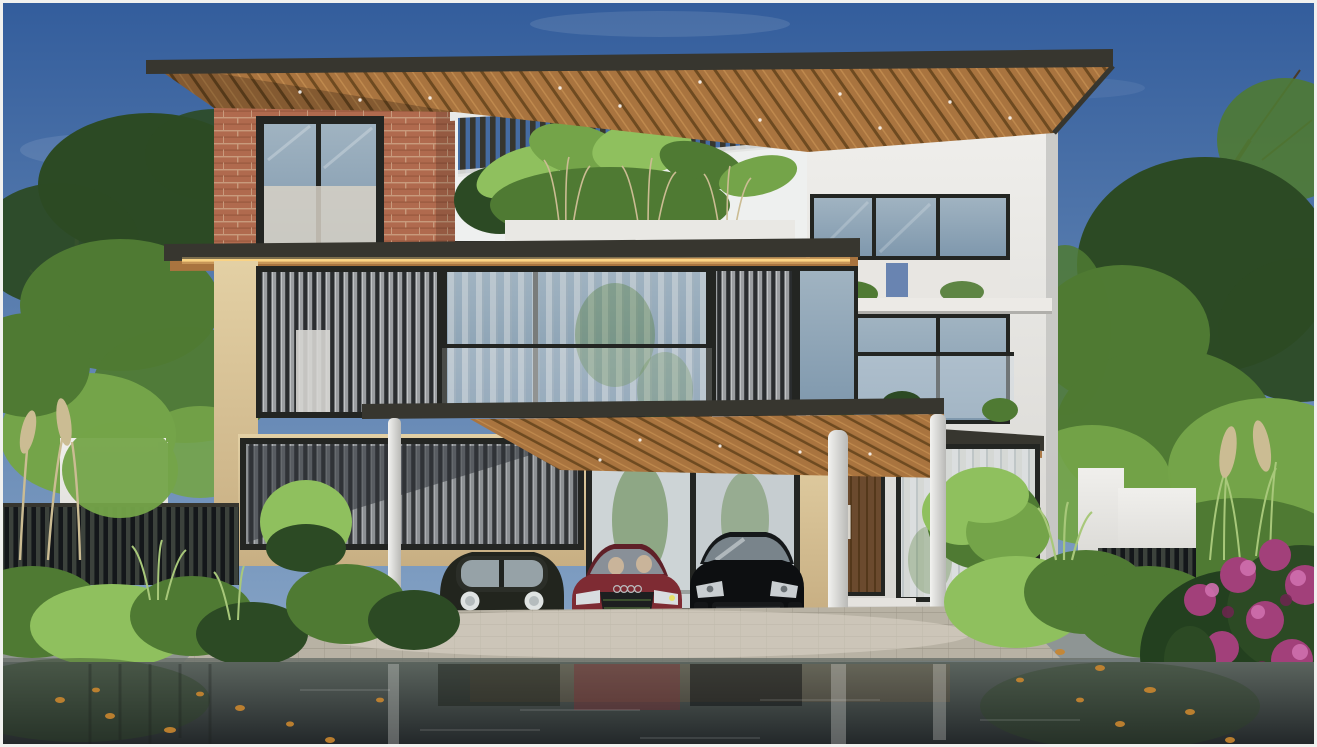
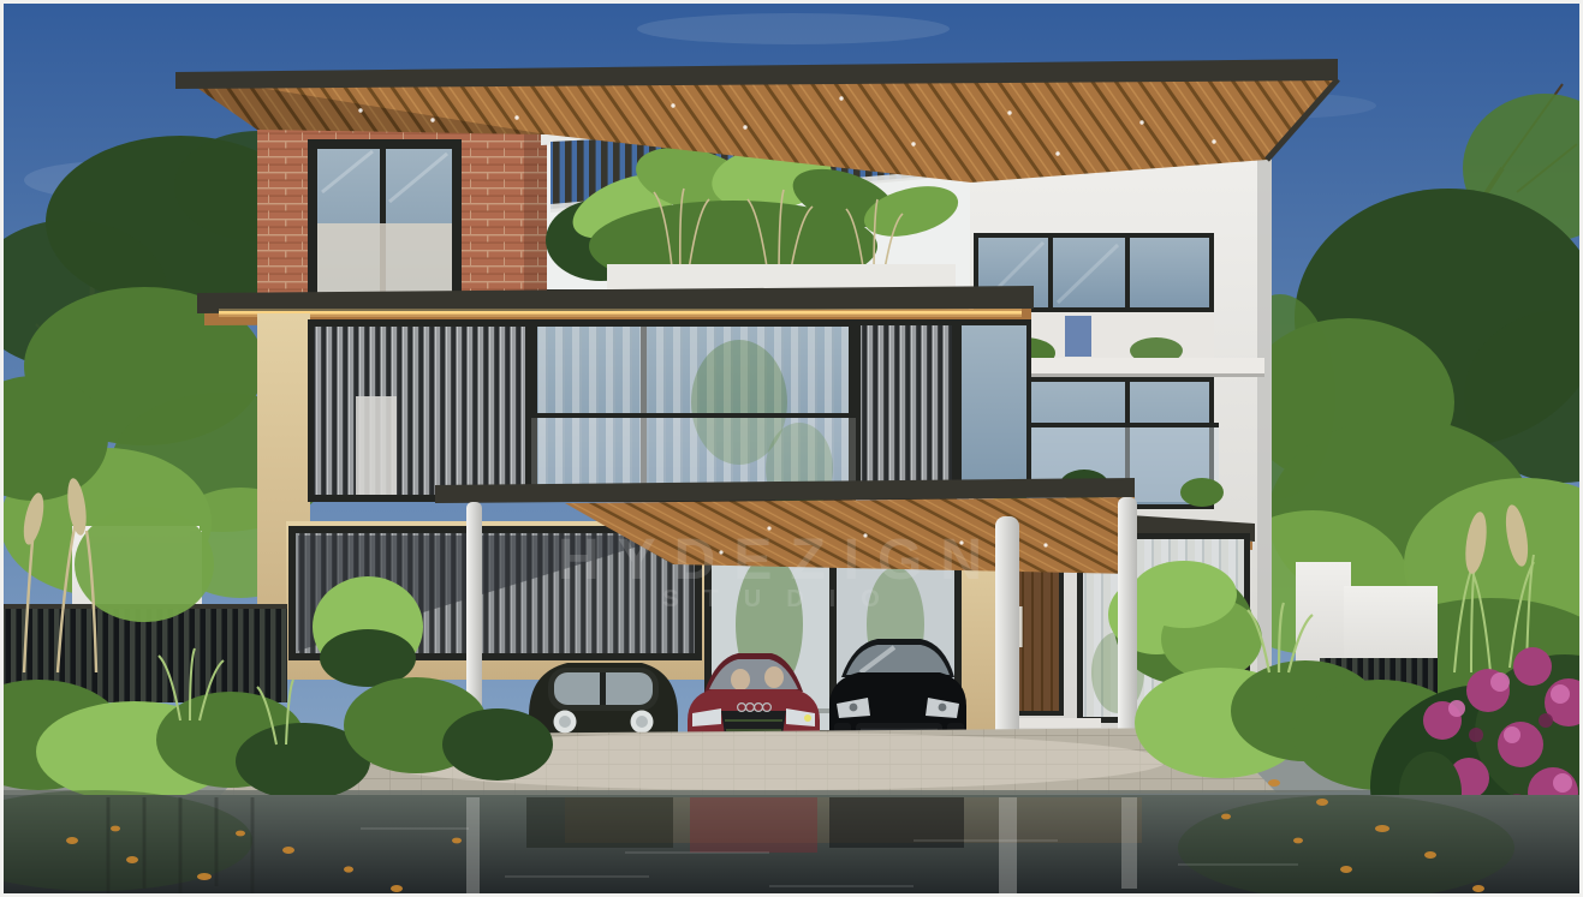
+ HYDEZIGN
+ STUDIO
